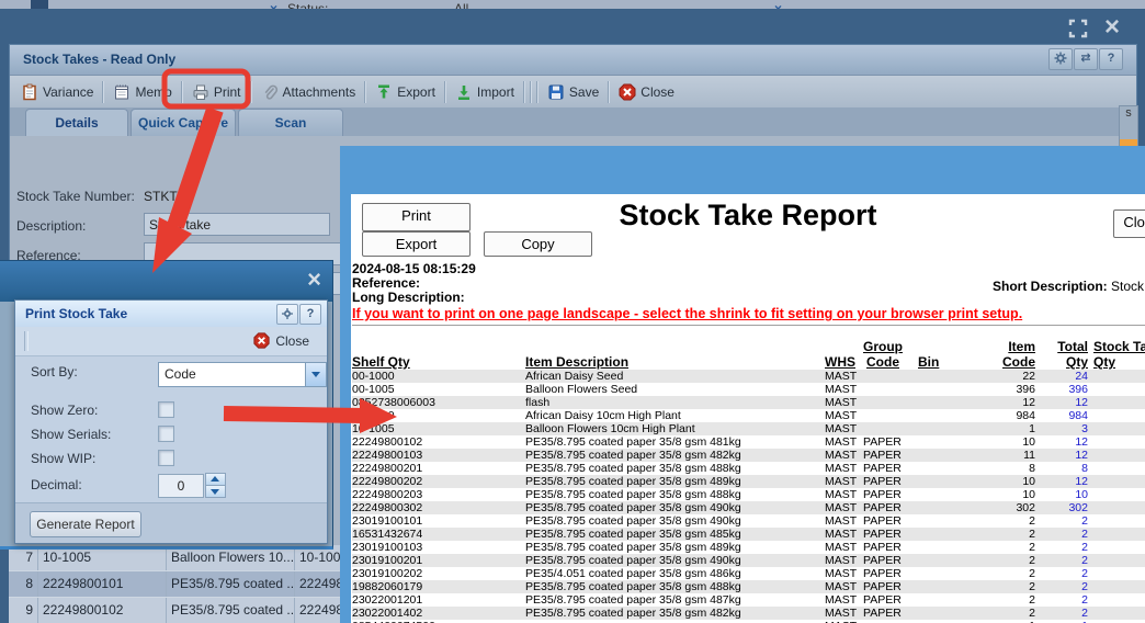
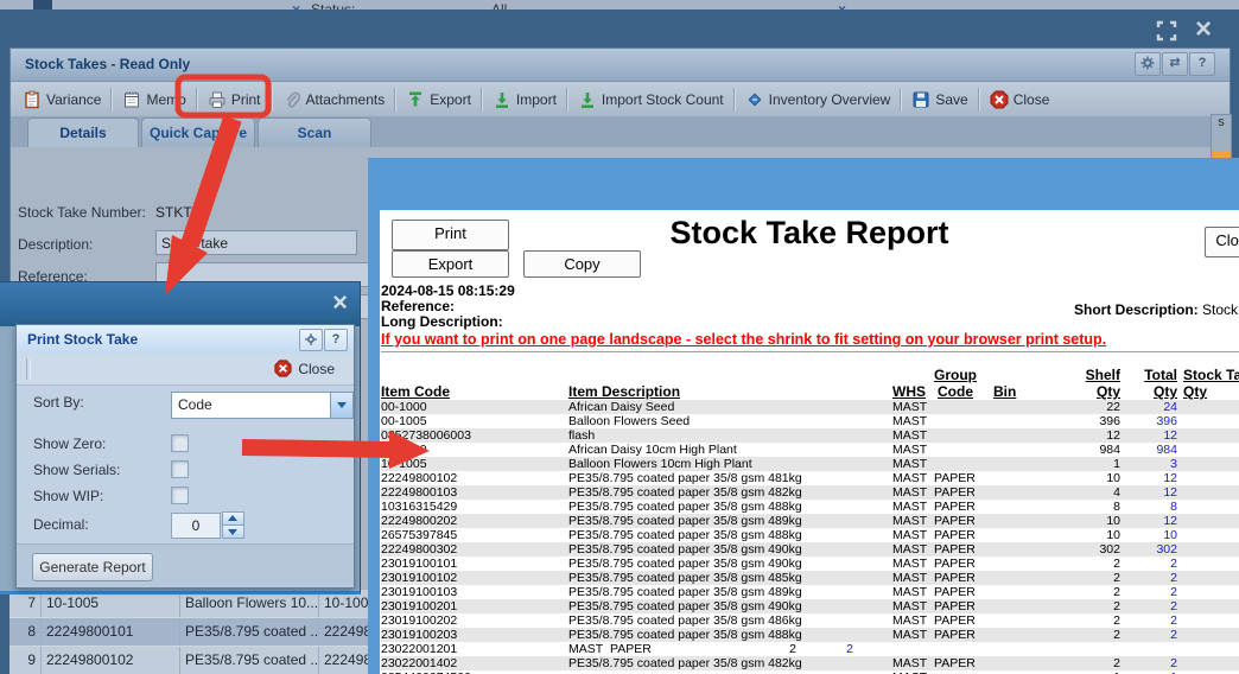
  ×
  Stock Takes - Read Only
  ⇄
  ?
  Variance
  Memo
  Print
  Attachments
  Export
  Import
+ Import Stock Count
+ Inventory Overview
  Save
  Close
  Details
  Quick Cape
  Scan
  Stock Take Number:
  STKT
  Description:
  Reference:
  s
  7
  10-1005
  Balloon Flowers 10...
  10-100
  8
  22249800101
  PE35/8.795 coated ..
  9
  22249800102
  PE35/8.795 coated ..
  ×
  Print Stock Take
  ?
  Close
  Sort By:
  Code
  Show Zero:
  Show Serials:
  Show WIP:
  Decimal:
  0
  Generate Report
  Print
  Export
  Copy
  Stock Take Report
  2024-08-15 08:15:29
  Reference:
  Long Description:
  Short Description:
  If you want to print on one page landscape - select the shrink to fit setting on your browser print setup.
- Shelf Qty
+ Item Code
  Item Description
  WHS
  Group
  Code
  Bin
- Item Code
+ Shelf Qty
  Total Qty
  Stock Ta Qty
  00-1000
  African Daisy Seed
  MAST
  22
  24
  00-1005
  Balloon Flowers Seed
  MAST
  396
  396
  02738006003
  flash
  MAST
  12
  12
  African Daisy 10cm High Plant
  MAST
  984
  984
  11005
  Balloon Flowers 10cm High Plant
  MAST
  1
  3
  22249800102
  PE35/8.795 coated paper 35/8 gsm 481kg
  MAST
  PAPER
  10
  12
  22249800103
  PE35/8.795 coated paper 35/8 gsm 482kg
  MAST
  PAPER
- 11
+ 4
  12
- 22249800201
+ 10316315429
  PE35/8.795 coated paper 35/8 gsm 488kg
  MAST
  PAPER
  8
  8
  22249800202
  PE35/8.795 coated paper 35/8 gsm 489kg
  MAST
  PAPER
  10
  12
- 22249800203
+ 26575397845
  PE35/8.795 coated paper 35/8 gsm 488kg
  MAST
  PAPER
  10
  10
  22249800302
  PE35/8.795 coated paper 35/8 gsm 490kg
  MAST
  PAPER
  302
  302
  23019100101
  PE35/8.795 coated paper 35/8 gsm 490kg
  MAST
  PAPER
  2
  2
- 16531432674
+ 23019100102
  PE35/8.795 coated paper 35/8 gsm 485kg
  MAST
  PAPER
  2
  2
  23019100103
  PE35/8.795 coated paper 35/8 gsm 489kg
  MAST
  PAPER
  2
  2
  23019100201
  PE35/8.795 coated paper 35/8 gsm 490kg
  MAST
  PAPER
  2
  2
  23019100202
- PE35/4.051 coated paper 35/8 gsm 486kg
+ PE35/8.795 coated paper 35/8 gsm 486kg
  MAST
  PAPER
  2
  2
- 19882060179
+ 23019100203
  PE35/8.795 coated paper 35/8 gsm 488kg
  MAST
  PAPER
  2
  2
  23022001201
- PE35/8.795 coated paper 35/8 gsm 487kg
  MAST
  PAPER
  2
  2
  23022001402
  PE35/8.795 coated paper 35/8 gsm 482kg
  MAST
  PAPER
  2
  2
